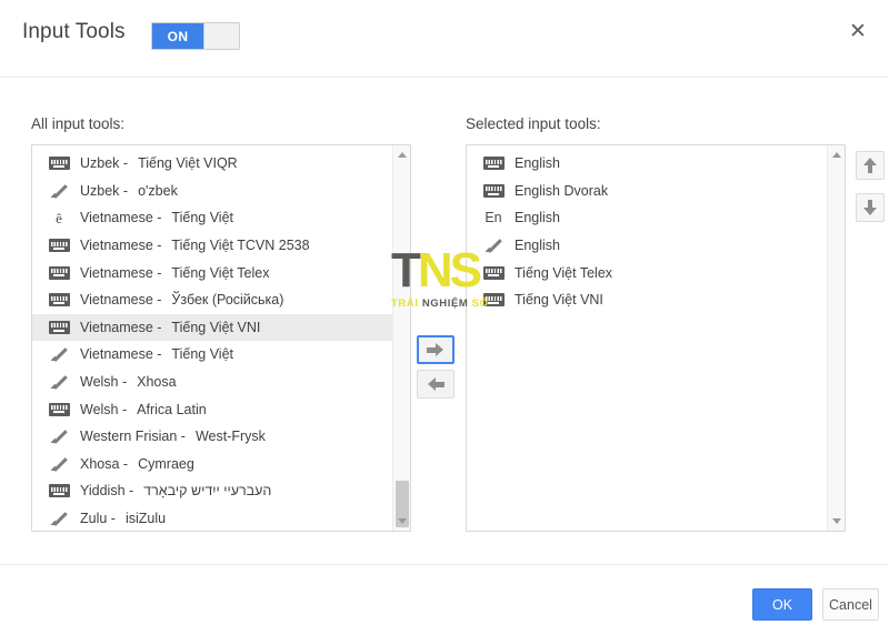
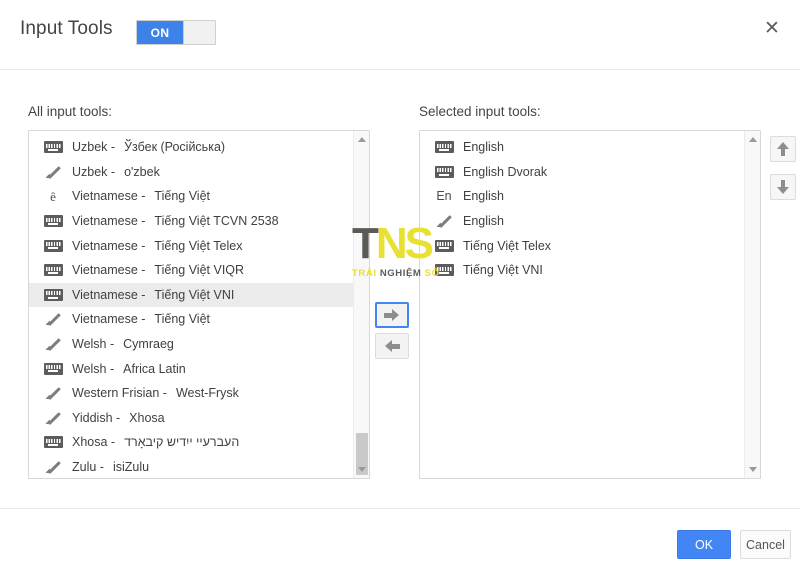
  Input Tools
  ON
  ✕
  All input tools:
  Selected input tools:
  Uzbek -
- Tiếng Việt VIQR
+ Ўзбек (Російська)
  Uzbek -
  o'zbek
  ê
  Vietnamese -
  Tiếng Việt
  Vietnamese -
  Tiếng Việt TCVN 2538
  Vietnamese -
  Tiếng Việt Telex
  Vietnamese -
- Ўзбек (Російська)
+ Tiếng Việt VIQR
  Vietnamese -
  Tiếng Việt VNI
  Vietnamese -
  Tiếng Việt
  Welsh -
- Xhosa
+ Cymraeg
  Welsh -
  Africa Latin
  Western Frisian -
  West-Frysk
- Xhosa -
+ Yiddish -
- Cymraeg
+ Xhosa
- Yiddish -
+ Xhosa -
  העברעיי ייִדיש קיבאָרד
  Zulu -
  isiZulu
  English
  English Dvorak
  En
  English
  English
  Tiếng Việt Telex
  Tiếng Việt VNI
  TNS
  TRẢI NGHIỆM SỐ
  OK
  Cancel
